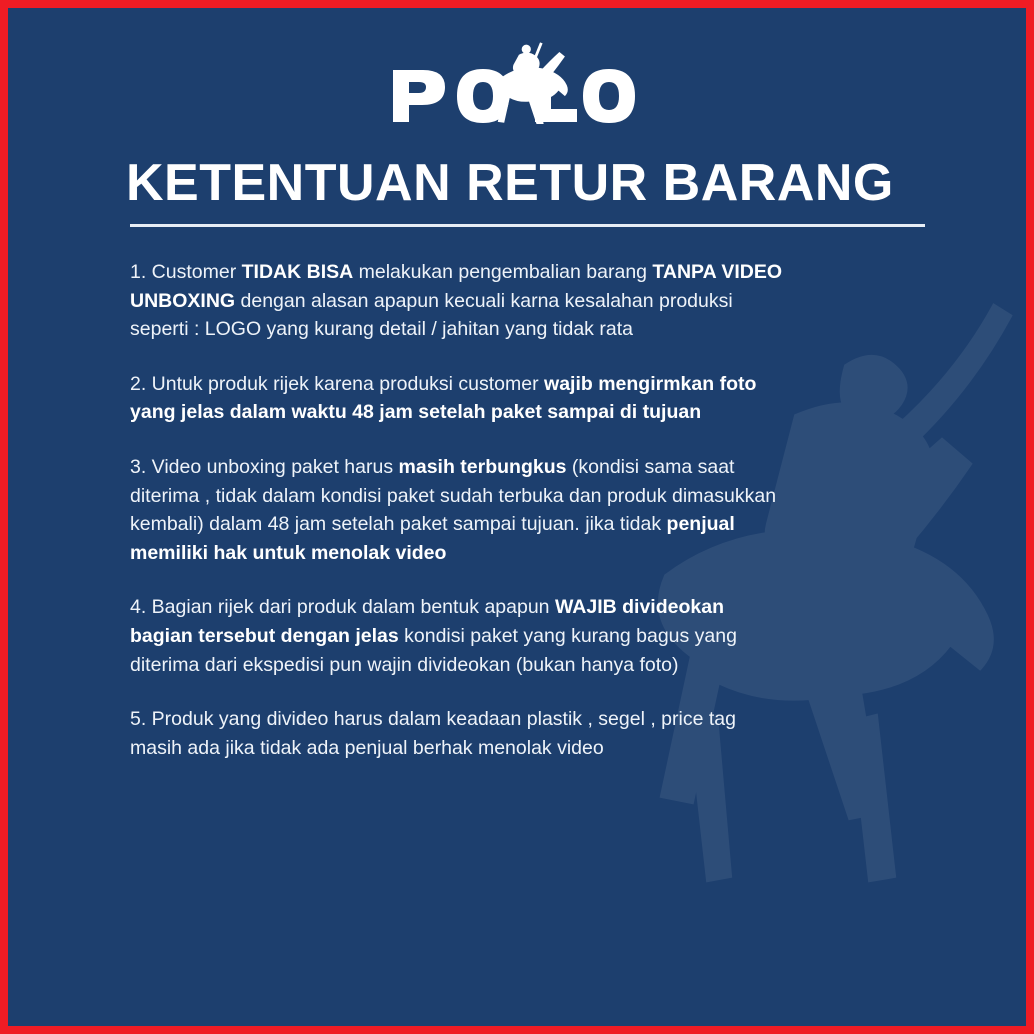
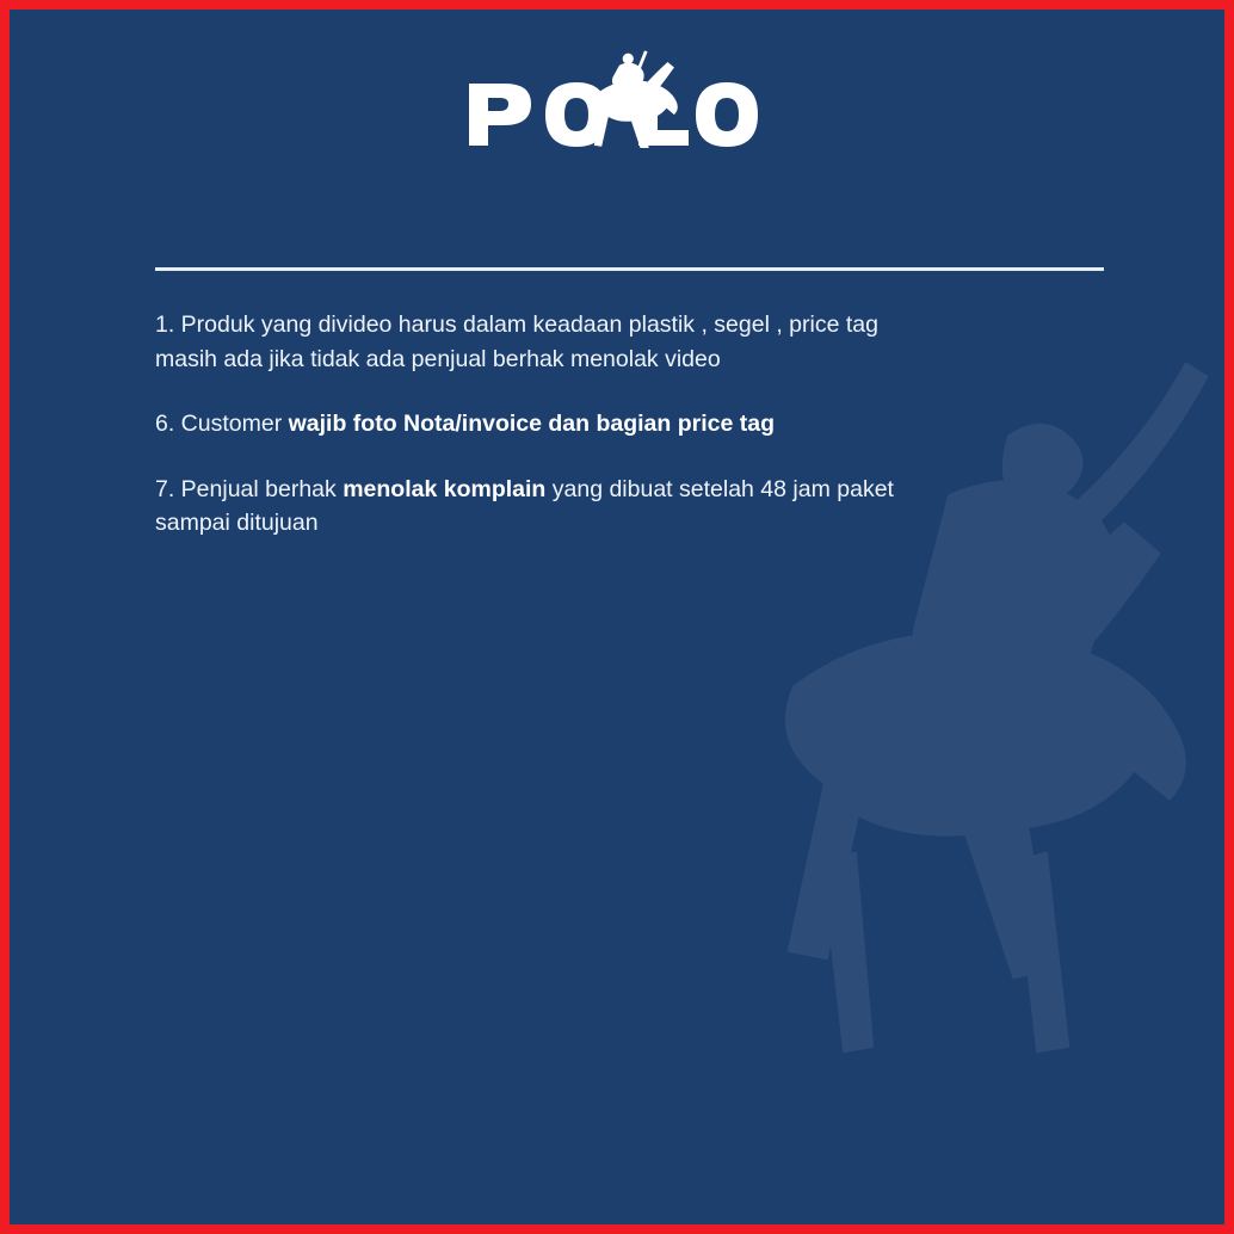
- KETENTUAN RETUR BARANG
- 1. Customer TIDAK BISA melakukan pengembalian barang TANPA VIDEO UNBOXING dengan alasan apapun kecuali karna kesalahan produksi seperti : LOGO yang kurang detail / jahitan yang tidak rata
- 2. Untuk produk rijek karena produksi customer wajib mengirmkan foto yang jelas dalam waktu 48 jam setelah paket sampai di tujuan
- 3. Video unboxing paket harus masih terbungkus (kondisi sama saat diterima , tidak dalam kondisi paket sudah terbuka dan produk dimasukkan kembali) dalam 48 jam setelah paket sampai tujuan. jika tidak penjual memiliki hak untuk menolak video
- 4. Bagian rijek dari produk dalam bentuk apapun WAJIB divideokan bagian tersebut dengan jelas kondisi paket yang kurang bagus yang diterima dari ekspedisi pun wajin divideokan (bukan hanya foto)
- 5. Produk yang divideo harus dalam keadaan plastik , segel , price tag masih ada jika tidak ada penjual berhak menolak video
+ 1. Produk yang divideo harus dalam keadaan plastik , segel , price tag masih ada jika tidak ada penjual berhak menolak video
+ 6. Customer wajib foto Nota/invoice dan bagian price tag
+ 7. Penjual berhak menolak komplain yang dibuat setelah 48 jam paket sampai ditujuan
